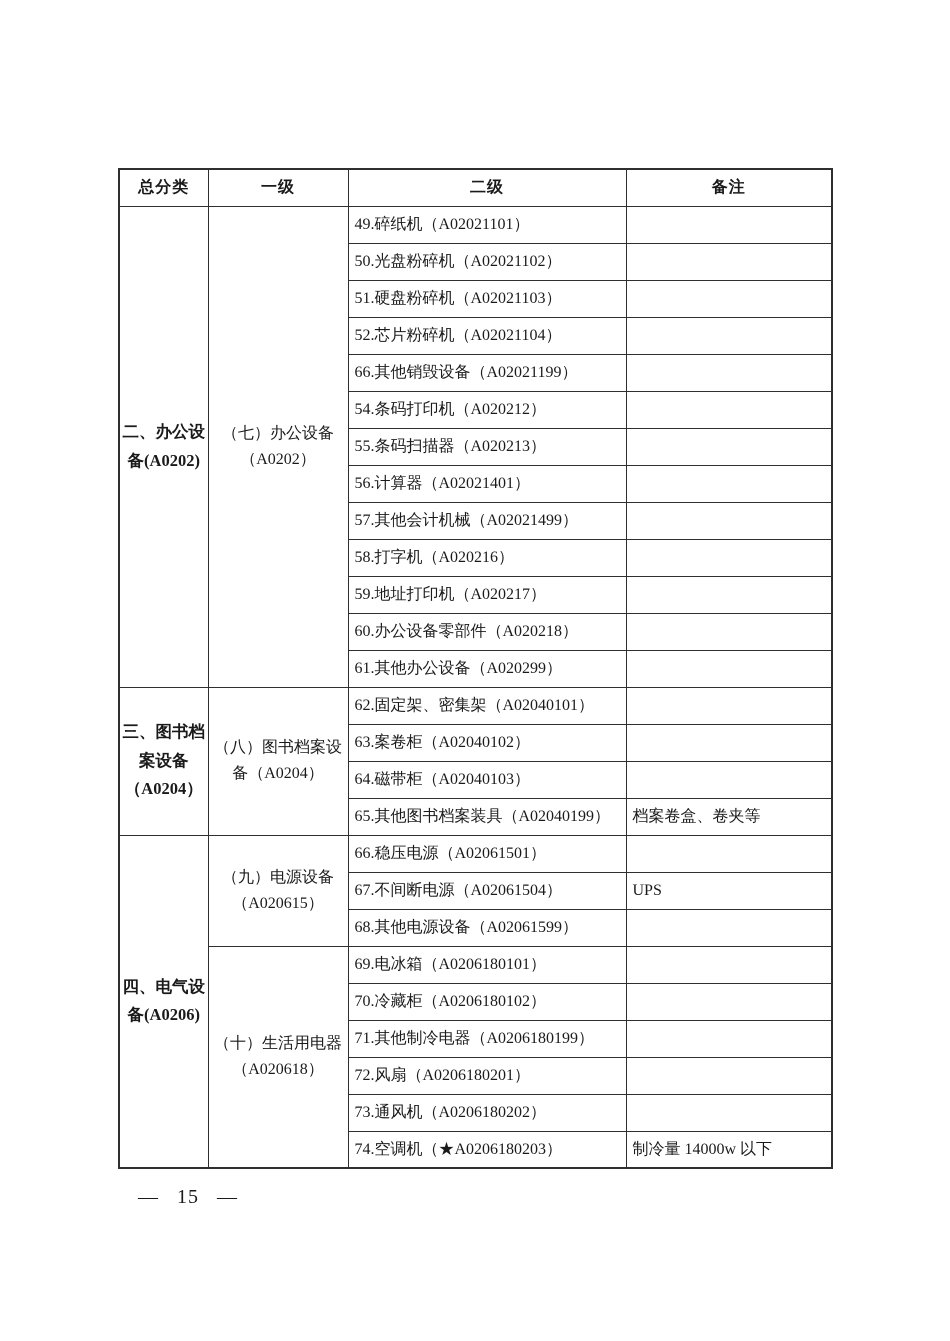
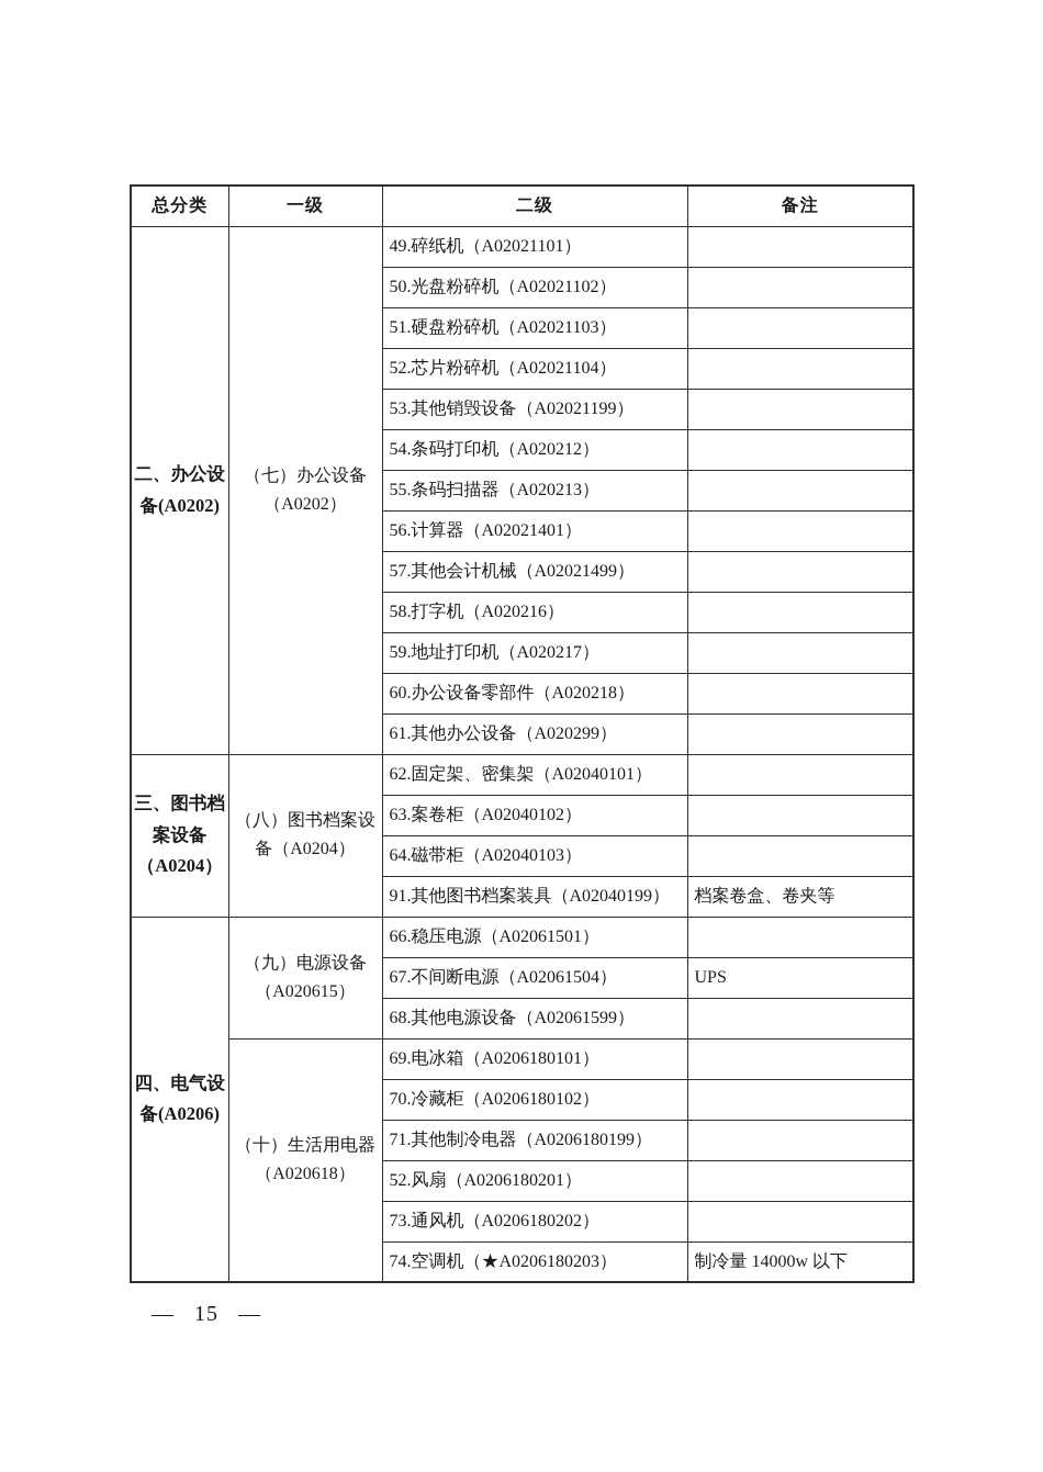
  总分类	一级	二级	备注
  二、办公设备(A0202)	（七）办公设备（A0202）	49.碎纸机（A02021101）
  50.光盘粉碎机（A02021102）
  51.硬盘粉碎机（A02021103）
  52.芯片粉碎机（A02021104）
- 66.其他销毁设备（A02021199）
+ 53.其他销毁设备（A02021199）
  54.条码打印机（A020212）
  55.条码扫描器（A020213）
  56.计算器（A02021401）
  57.其他会计机械（A02021499）
  58.打字机（A020216）
  59.地址打印机（A020217）
  60.办公设备零部件（A020218）
  61.其他办公设备（A020299）
  三、图书档案设备（A0204）	（八）图书档案设备（A0204）	62.固定架、密集架（A02040101）
  63.案卷柜（A02040102）
  64.磁带柜（A02040103）
- 65.其他图书档案装具（A02040199）	档案卷盒、卷夹等
+ 91.其他图书档案装具（A02040199）	档案卷盒、卷夹等
  四、电气设备(A0206)	（九）电源设备（A020615）	66.稳压电源（A02061501）
  67.不间断电源（A02061504）	UPS
  68.其他电源设备（A02061599）
  （十）生活用电器（A020618）	69.电冰箱（A0206180101）
  70.冷藏柜（A0206180102）
  71.其他制冷电器（A0206180199）
- 72.风扇（A0206180201）
+ 52.风扇（A0206180201）
  73.通风机（A0206180202）
  74.空调机（★A0206180203）	制冷量 14000w 以下
  — 15 —
